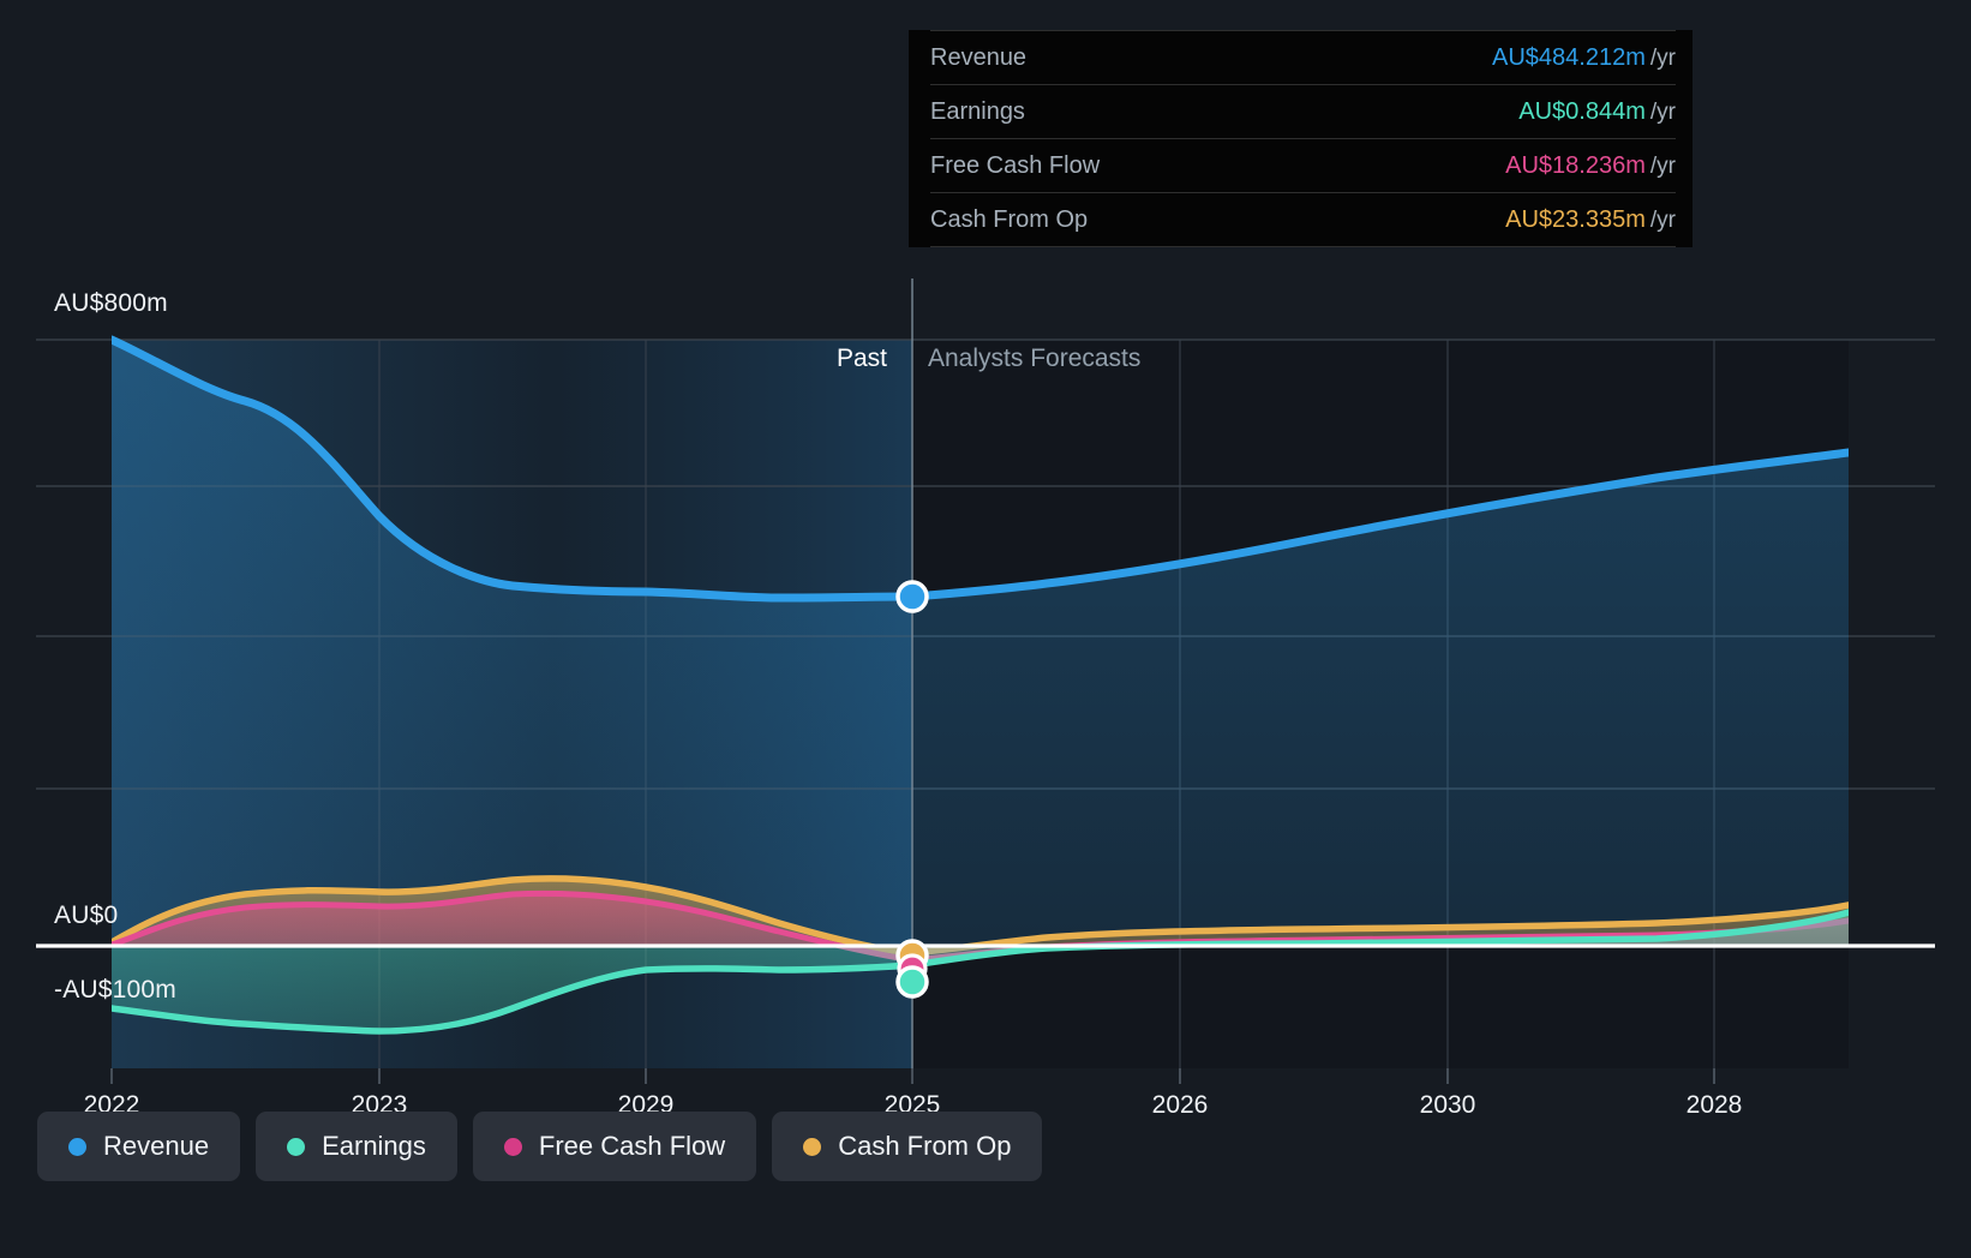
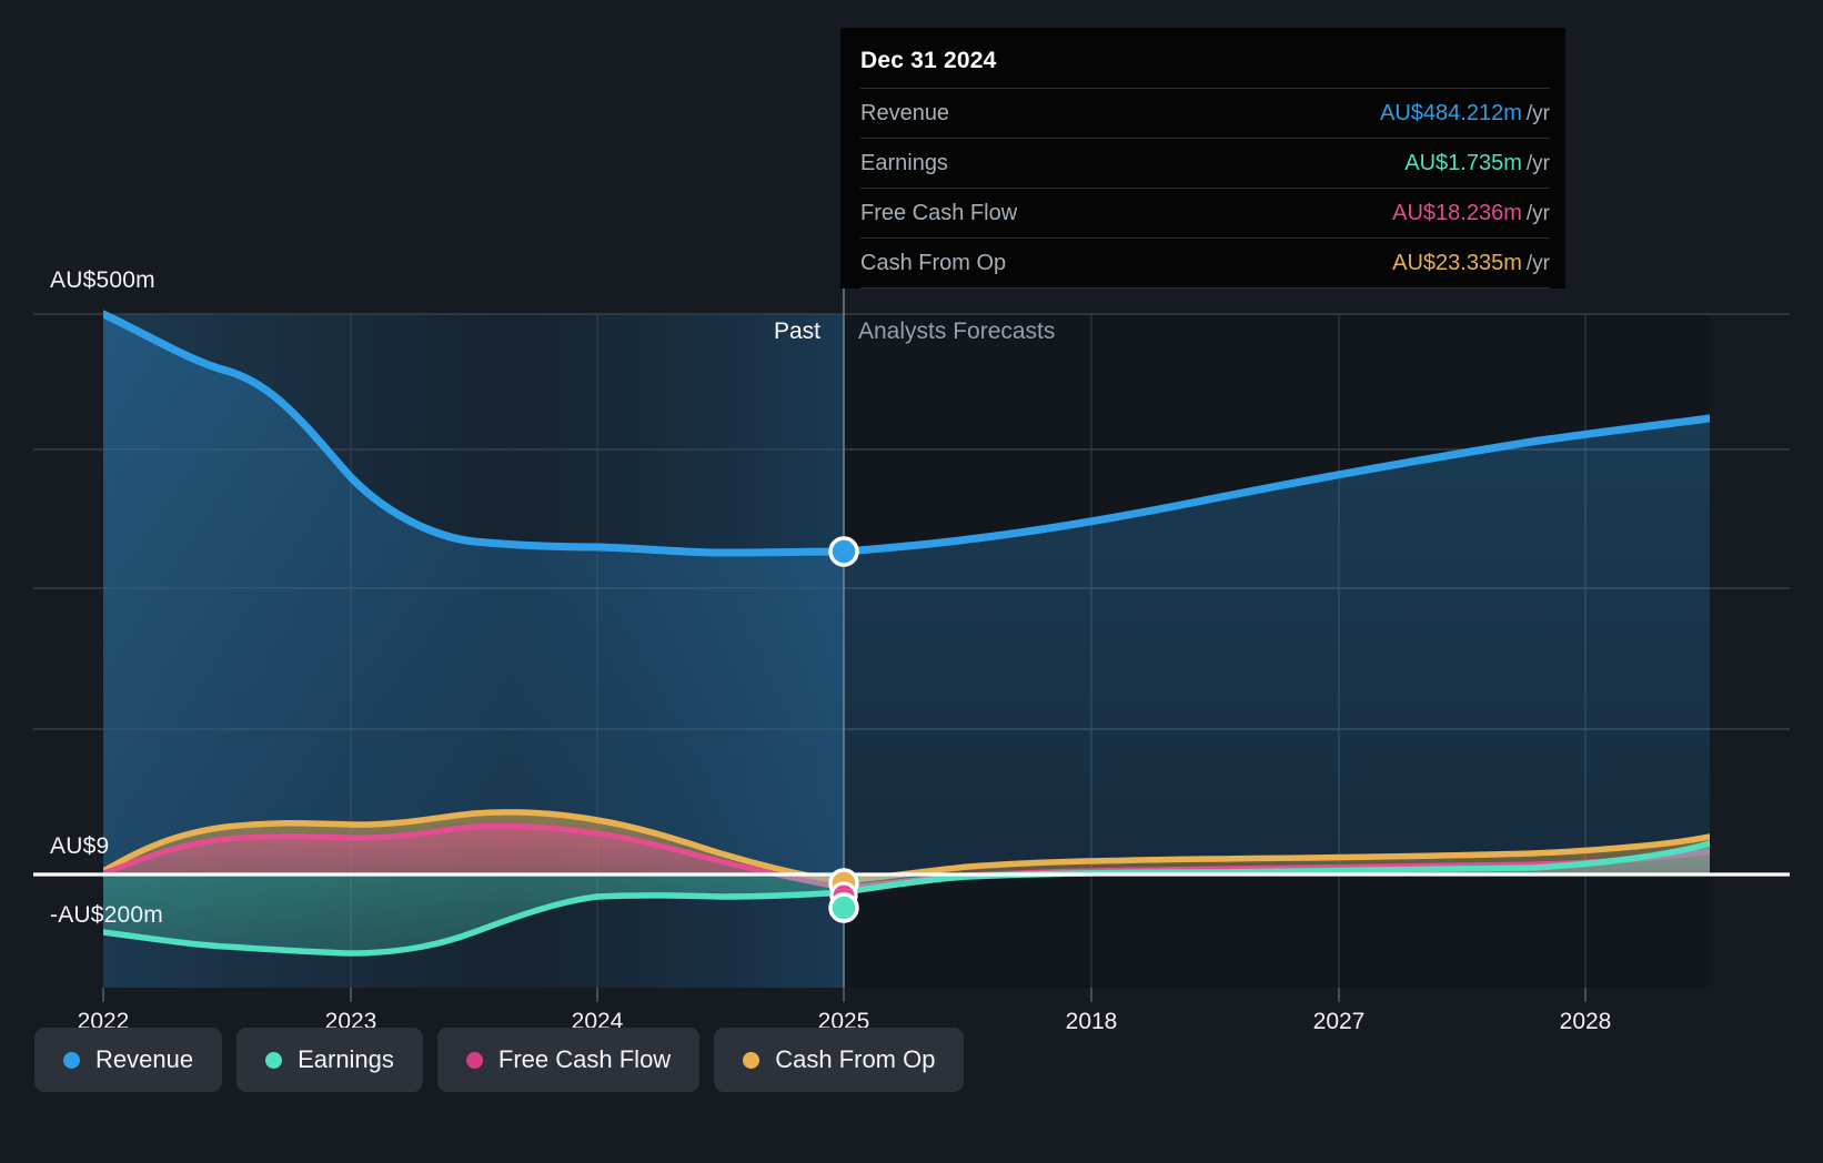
- AU$800m
+ AU$500m
- AU$0
+ AU$9
- -AU$100m
+ -AU$200m
  2022
  2023
- 2029
+ 2024
  2025
- 2026
+ 2018
- 2030
+ 2027
  2028
  Past
  Analysts Forecasts
+ Dec 31 2024
  Revenue
  AU$484.212m /yr
  Earnings
- AU$0.844m /yr
+ AU$1.735m /yr
  Free Cash Flow
  AU$18.236m /yr
  Cash From Op
  AU$23.335m /yr
  Revenue
  Earnings
  Free Cash Flow
  Cash From Op
